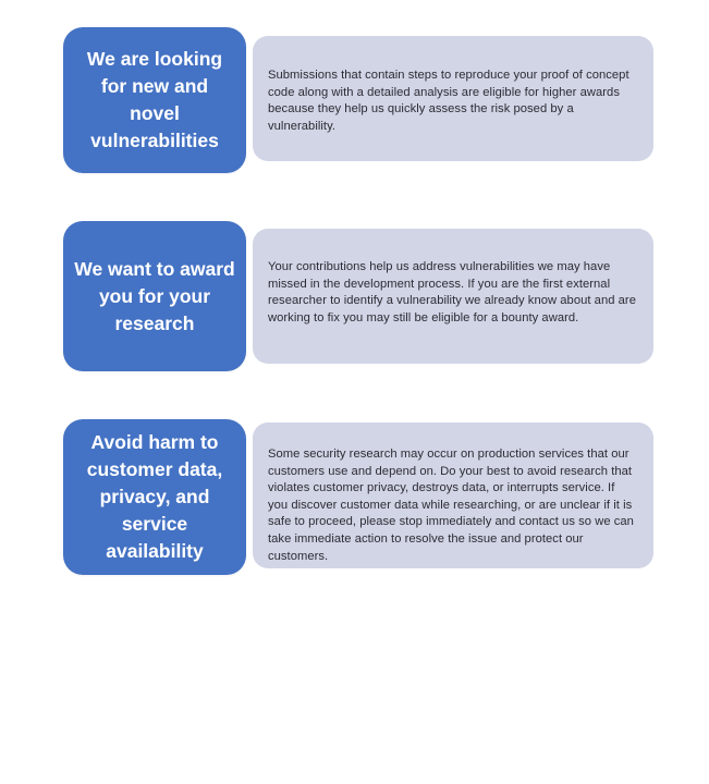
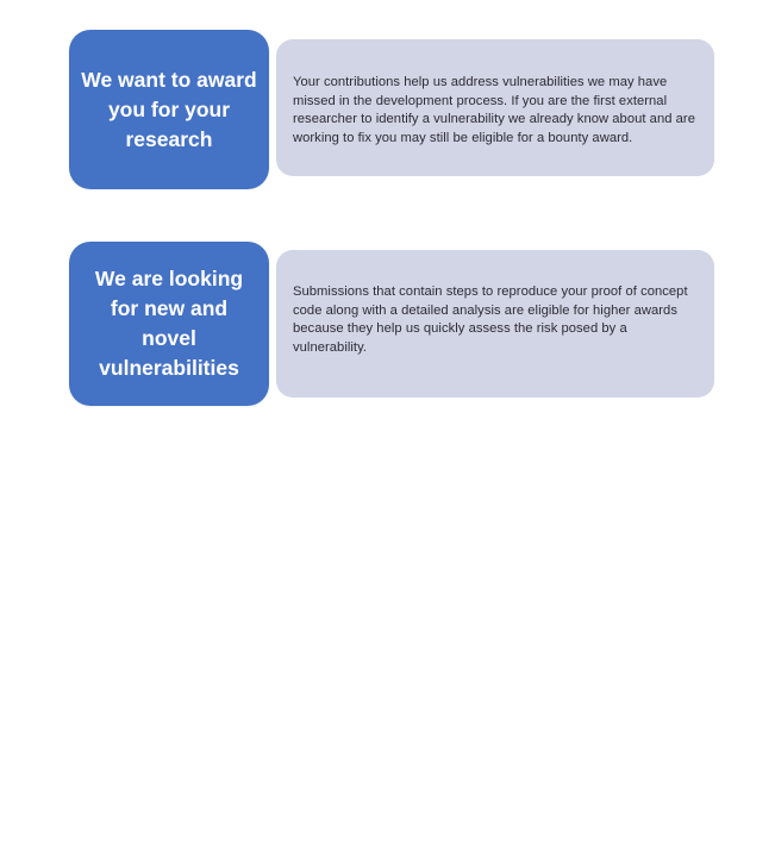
- Submissions that contain steps to reproduce your proof of concept code along with a detailed analysis are eligible for higher awards because they help us quickly assess the risk posed by a vulnerability.
+ Your contributions help us address vulnerabilities we may have missed in the development process. If you are the first external researcher to identify a vulnerability we already know about and are working to fix you may still be eligible for a bounty award.
- We are looking for new and novel vulnerabilities
+ We want to award you for your research
- Your contributions help us address vulnerabilities we may have missed in the development process. If you are the first external researcher to identify a vulnerability we already know about and are working to fix you may still be eligible for a bounty award.
+ Submissions that contain steps to reproduce your proof of concept code along with a detailed analysis are eligible for higher awards because they help us quickly assess the risk posed by a vulnerability.
- We want to award you for your research
+ We are looking for new and novel vulnerabilities
- Some security research may occur on production services that our customers use and depend on. Do your best to avoid research that violates customer privacy, destroys data, or interrupts service. If you discover customer data while researching, or are unclear if it is safe to proceed, please stop immediately and contact us so we can take immediate action to resolve the issue and protect our customers.
- Avoid harm to customer data, privacy, and service availability
